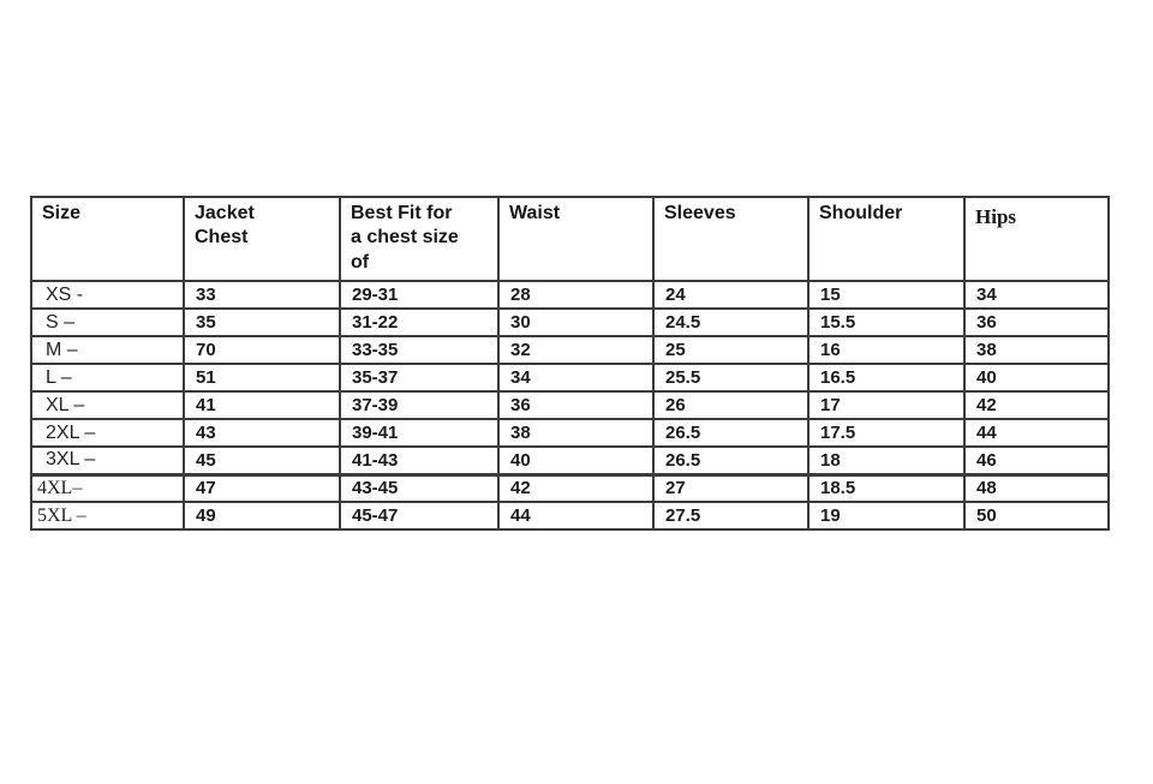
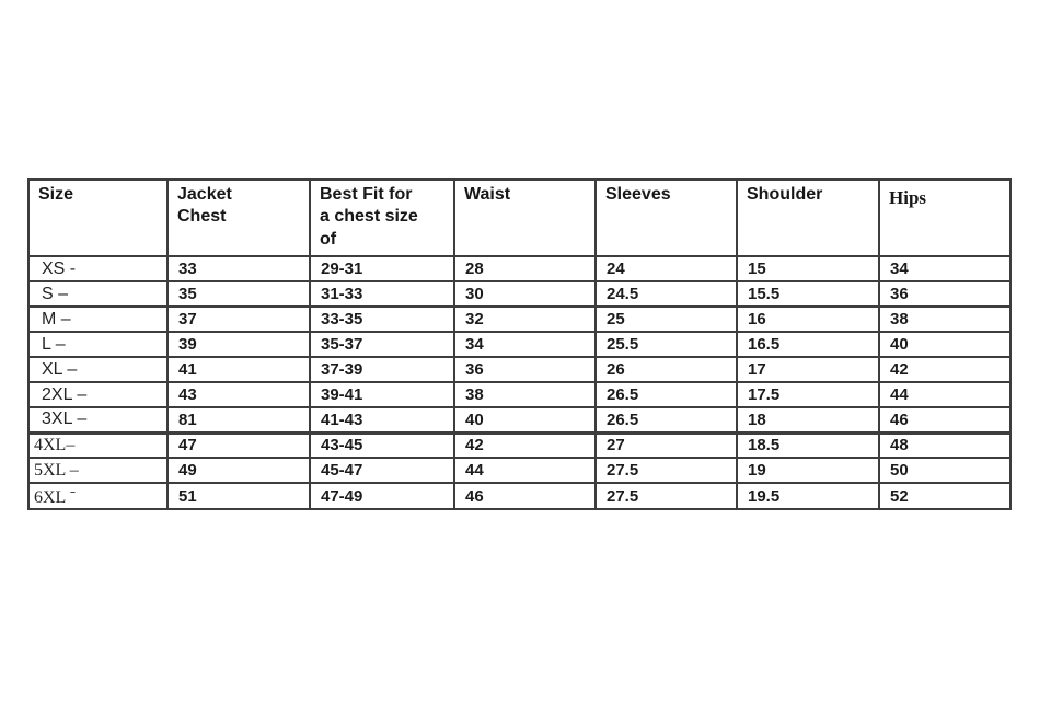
  Size	Jacket Chest	Best Fit for a chest size of	Waist	Sleeves	Shoulder	Hips
  XS -	33	29-31	28	24	15	34
- S –	35	31-22	30	24.5	15.5	36
+ S –	35	31-33	30	24.5	15.5	36
- M –	70	33-35	32	25	16	38
+ M –	37	33-35	32	25	16	38
- L –	51	35-37	34	25.5	16.5	40
+ L –	39	35-37	34	25.5	16.5	40
  XL –	41	37-39	36	26	17	42
  2XL –	43	39-41	38	26.5	17.5	44
- 3XL –	45	41-43	40	26.5	18	46
+ 3XL –	81	41-43	40	26.5	18	46
  4XL–	47	43-45	42	27	18.5	48
  5XL –	49	45-47	44	27.5	19	50
+ 6XL ⁻	51	47-49	46	27.5	19.5	52
